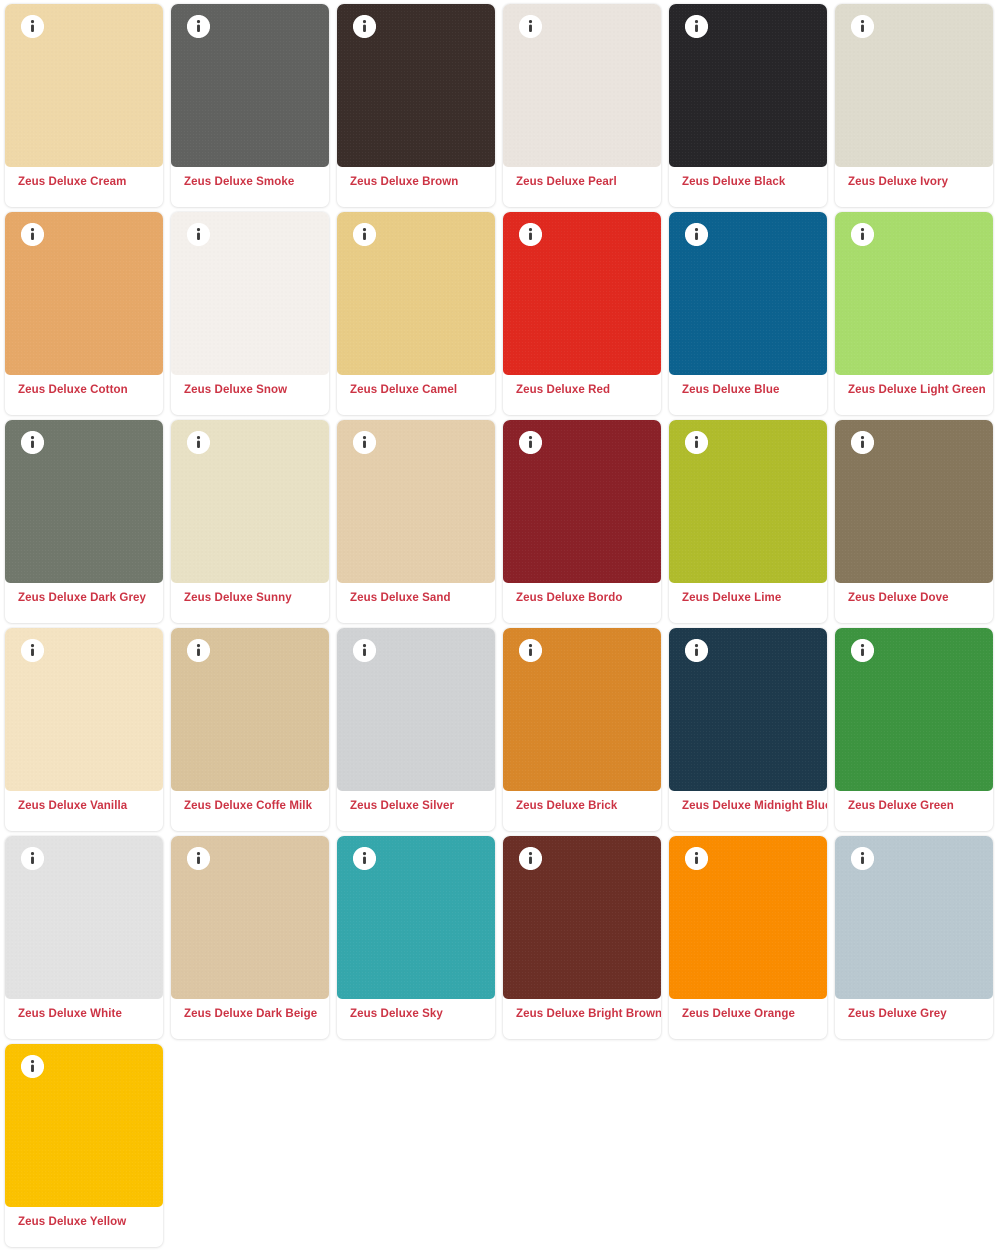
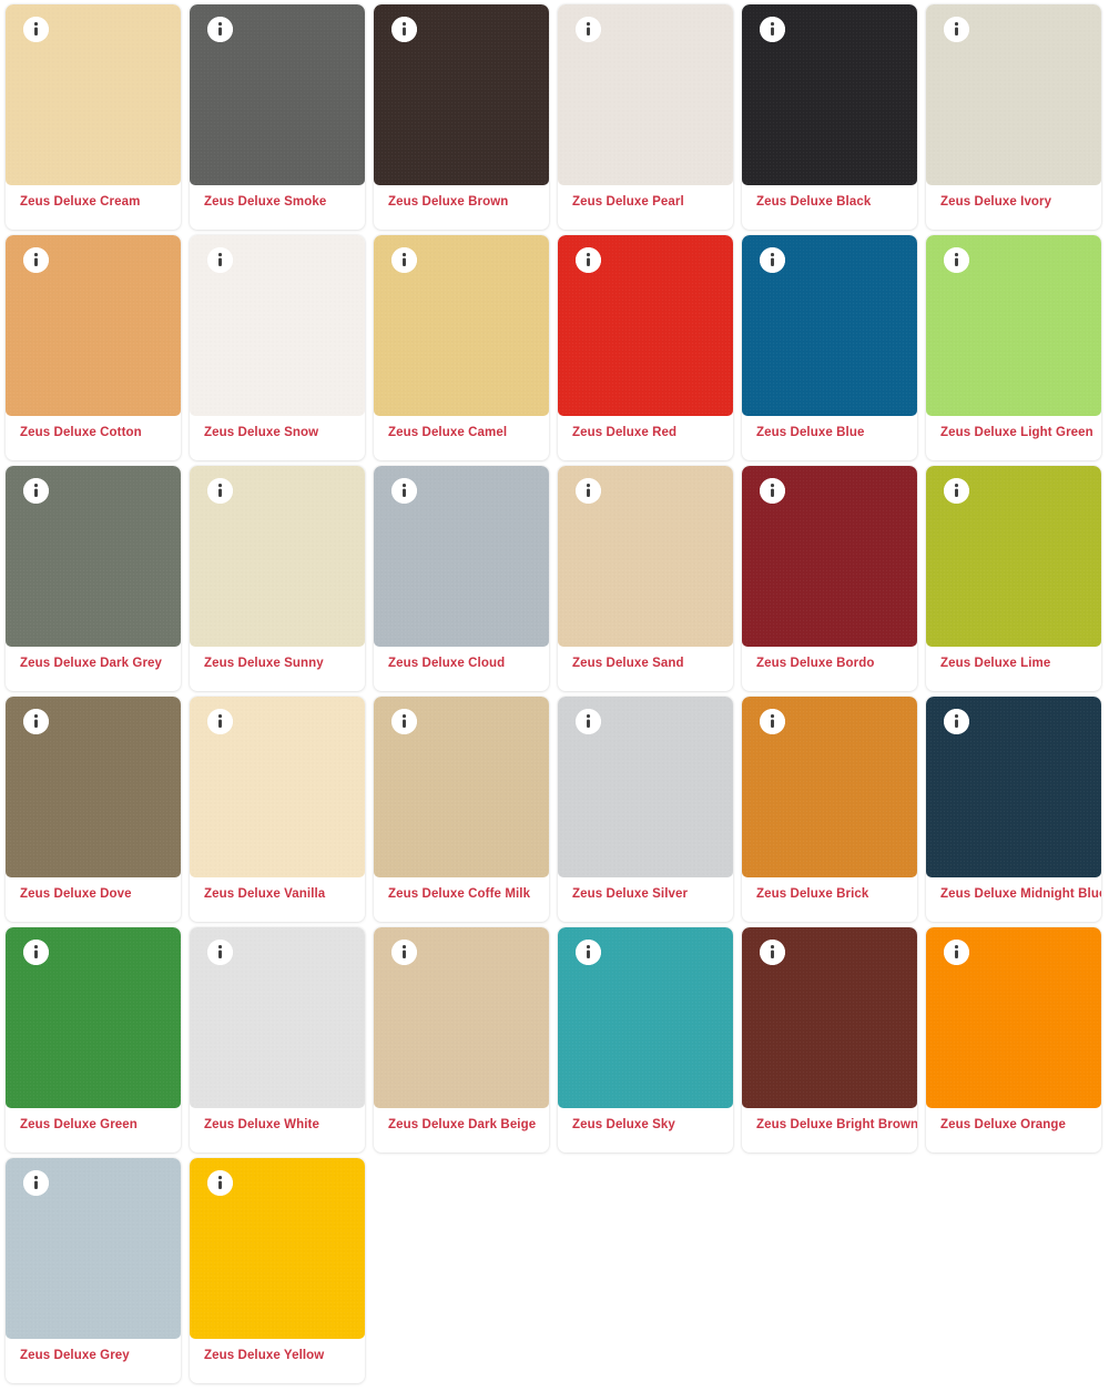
  Zeus Deluxe Cream
  Zeus Deluxe Smoke
  Zeus Deluxe Brown
  Zeus Deluxe Pearl
  Zeus Deluxe Black
  Zeus Deluxe Ivory
  Zeus Deluxe Cotton
  Zeus Deluxe Snow
  Zeus Deluxe Camel
  Zeus Deluxe Red
  Zeus Deluxe Blue
  Zeus Deluxe Light Green
  Zeus Deluxe Dark Grey
  Zeus Deluxe Sunny
+ Zeus Deluxe Cloud
  Zeus Deluxe Sand
  Zeus Deluxe Bordo
  Zeus Deluxe Lime
  Zeus Deluxe Dove
  Zeus Deluxe Vanilla
  Zeus Deluxe Coffe Milk
  Zeus Deluxe Silver
  Zeus Deluxe Brick
  Zeus Deluxe Midnight Blu
  Zeus Deluxe Green
  Zeus Deluxe White
  Zeus Deluxe Dark Beige
  Zeus Deluxe Sky
  Zeus Deluxe Bright Brown
  Zeus Deluxe Orange
  Zeus Deluxe Grey
  Zeus Deluxe Yellow
